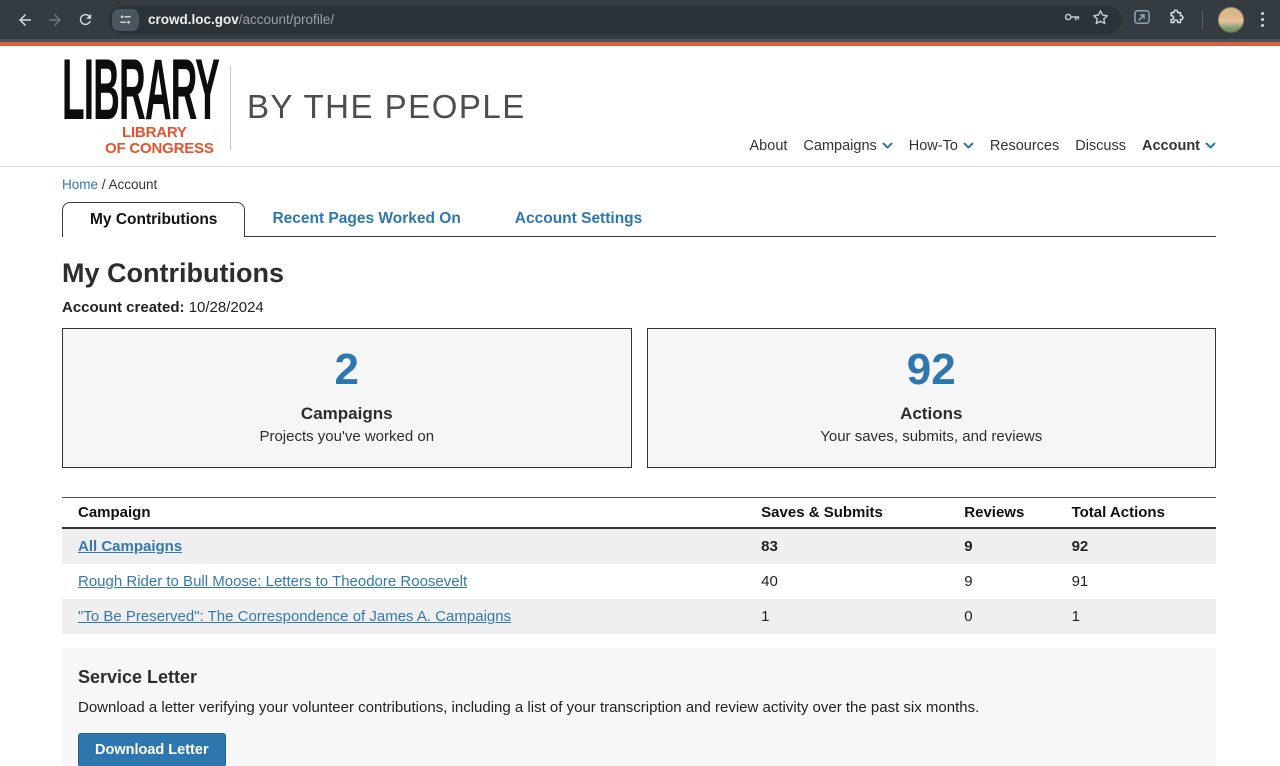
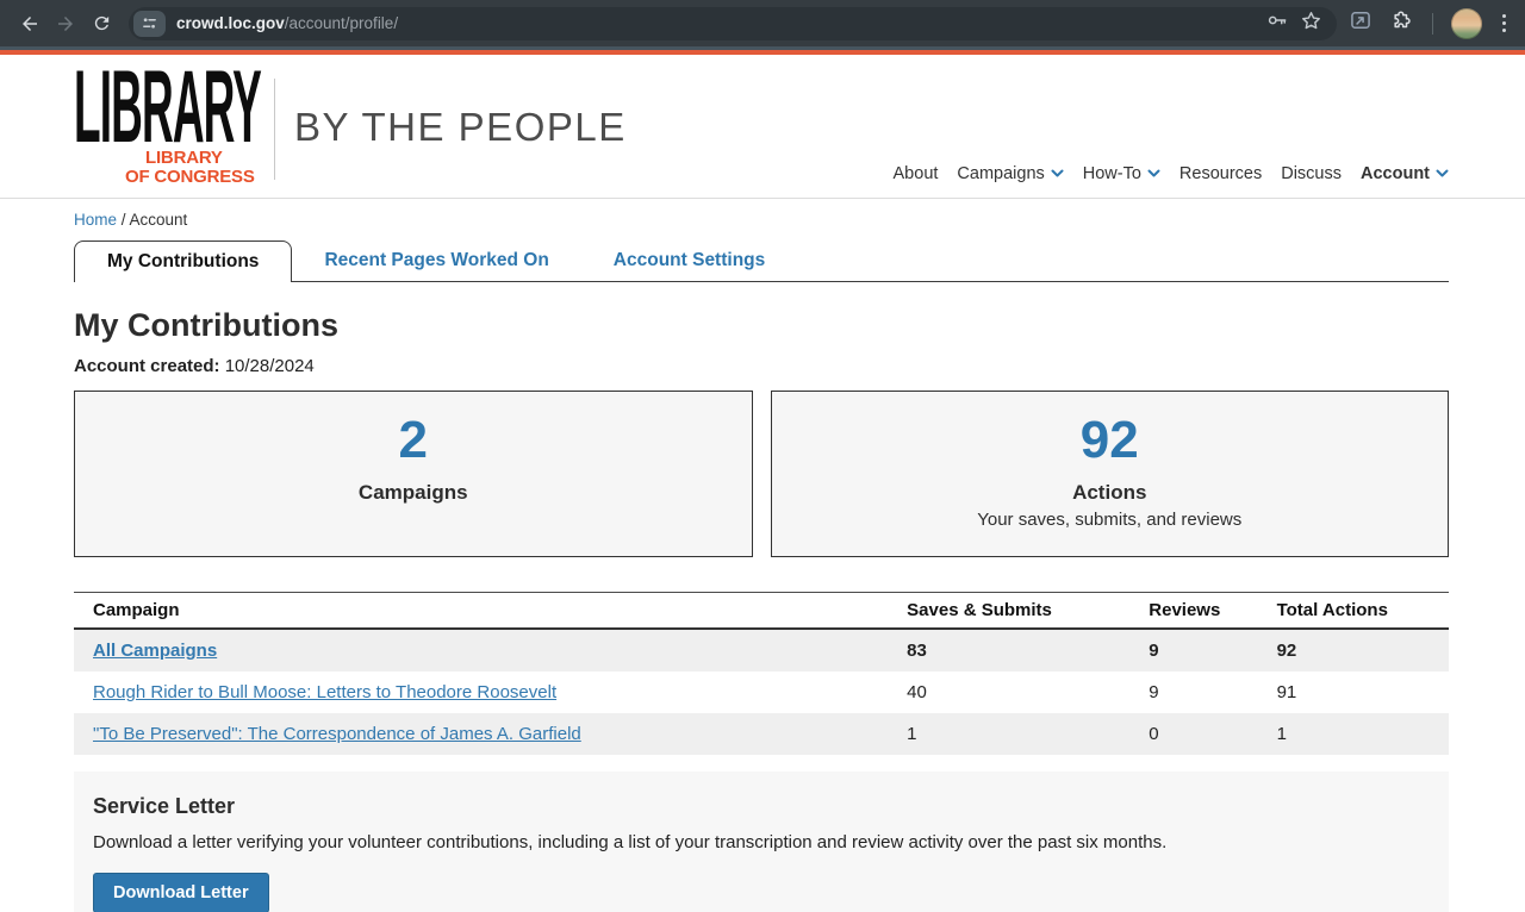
  crowd.loc.gov/account/profile/
  LIBRARY
  LIBRARY
  OF CONGRESS
  BY THE PEOPLE
  About
  Campaigns
  How-To
  Resources
  Discuss
  Account
  Home / Account
  My Contributions
  Recent Pages Worked On
  Account Settings
  My Contributions
  Account created: 10/28/2024
  2
  Campaigns
- Projects you've worked on
  92
  Actions
  Your saves, submits, and reviews
  Campaign	Saves & Submits	Reviews	Total Actions
  All Campaigns	83	9	92
  Rough Rider to Bull Moose: Letters to Theodore Roosevelt	40	9	91
- "To Be Preserved": The Correspondence of James A. Campaigns	1	0	1
+ "To Be Preserved": The Correspondence of James A. Garfield	1	0	1
  Service Letter
  Download a letter verifying your volunteer contributions, including a list of your transcription and review activity over the past six months.
  Download Letter
